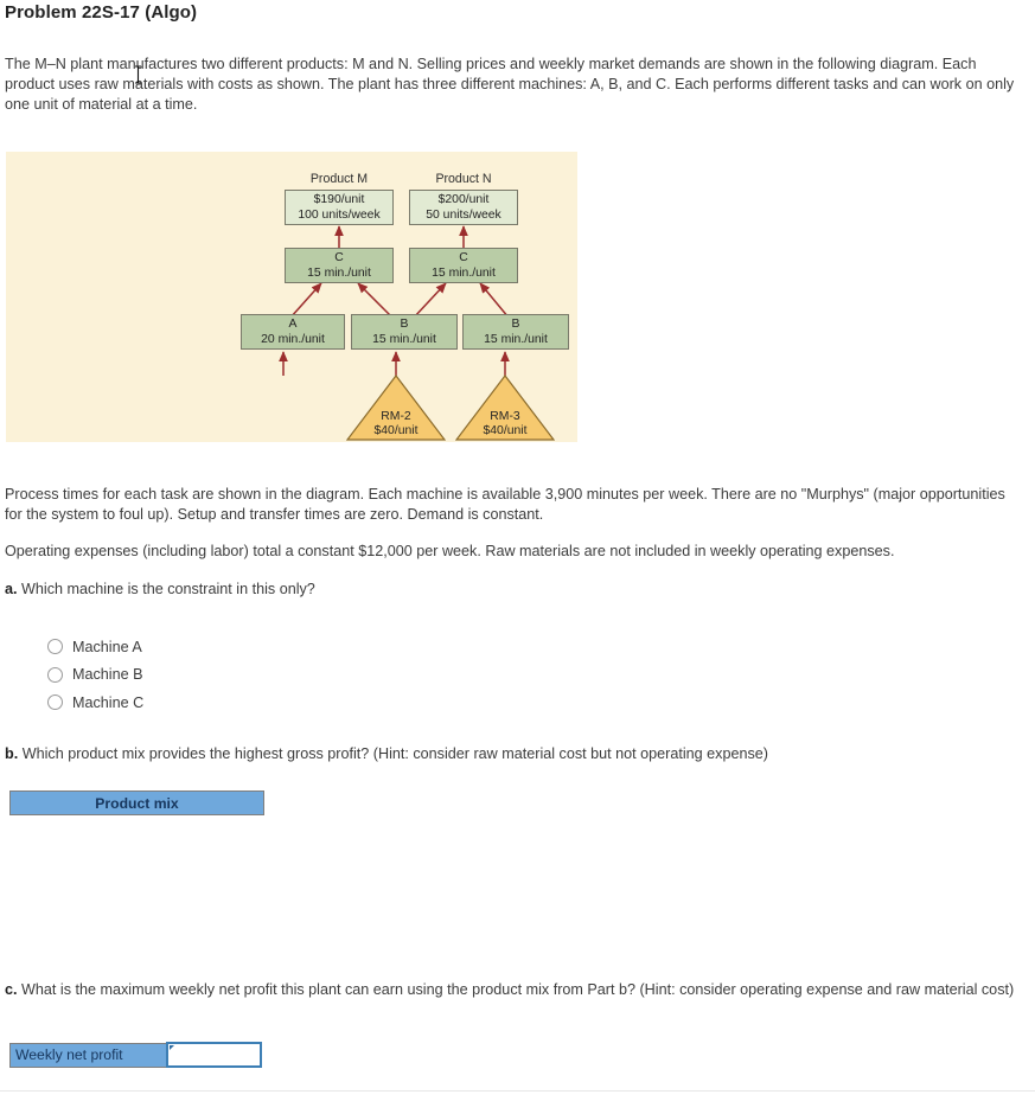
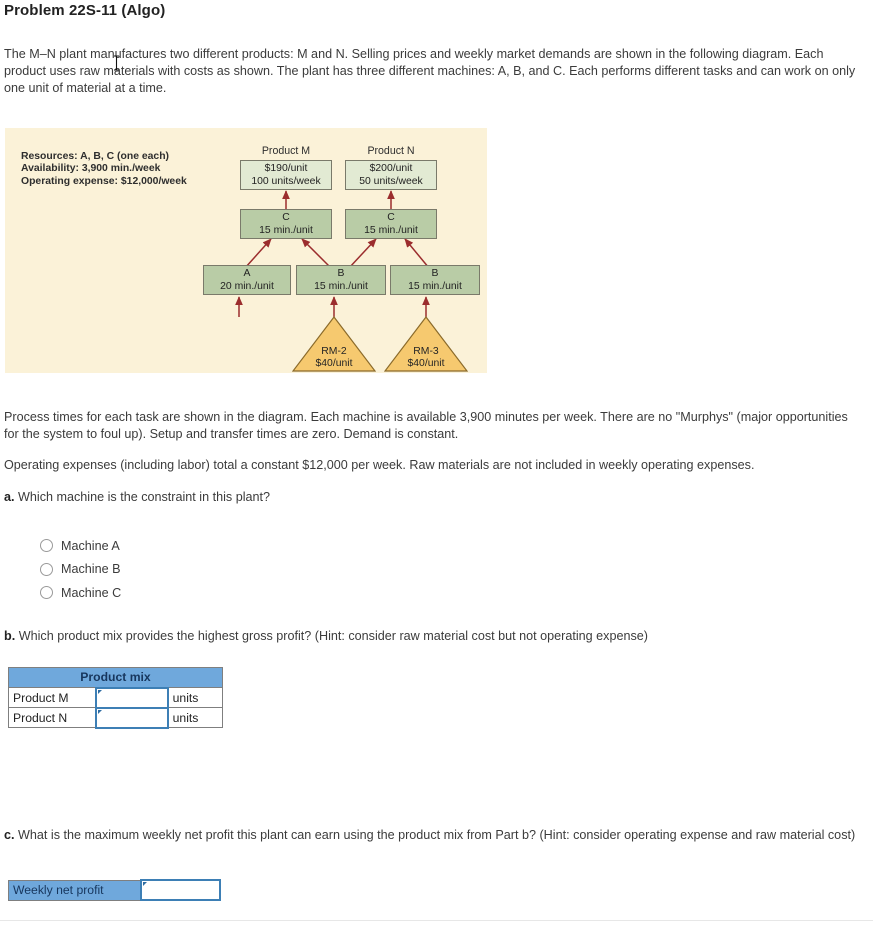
- Problem 22S-17 (Algo)
+ Problem 22S-11 (Algo)
  The M–N plant manufactures two different products: M and N. Selling prices and weekly market demands are shown in the following diagram. Each product uses raw materials with costs as shown. The plant has three different machines: A, B, and C. Each performs different tasks and can work on only one unit of material at a time.
+ Resources: A, B, C (one each)
+ Availability: 3,900 min./week
+ Operating expense: $12,000/week
  Product M
  Product N
  $190/unit
  100 units/week
  $200/unit
  50 units/week
  C
  15 min./unit
  C
  15 min./unit
  A
  20 min./unit
  B
  15 min./unit
  B
  15 min./unit
  RM-2
  $40/unit
  RM-3
  $40/unit
  Process times for each task are shown in the diagram. Each machine is available 3,900 minutes per week. There are no "Murphys" (major opportunities for the system to foul up). Setup and transfer times are zero. Demand is constant.
  Operating expenses (including labor) total a constant $12,000 per week. Raw materials are not included in weekly operating expenses.
- a. Which machine is the constraint in this only?
+ a. Which machine is the constraint in this plant?
  Machine A
  Machine B
  Machine C
  b. Which product mix provides the highest gross profit? (Hint: consider raw material cost but not operating expense)
  Product mix
+ Product M		units
+ Product N		units
  c. What is the maximum weekly net profit this plant can earn using the product mix from Part b? (Hint: consider operating expense and raw material cost)
  Weekly net profit
